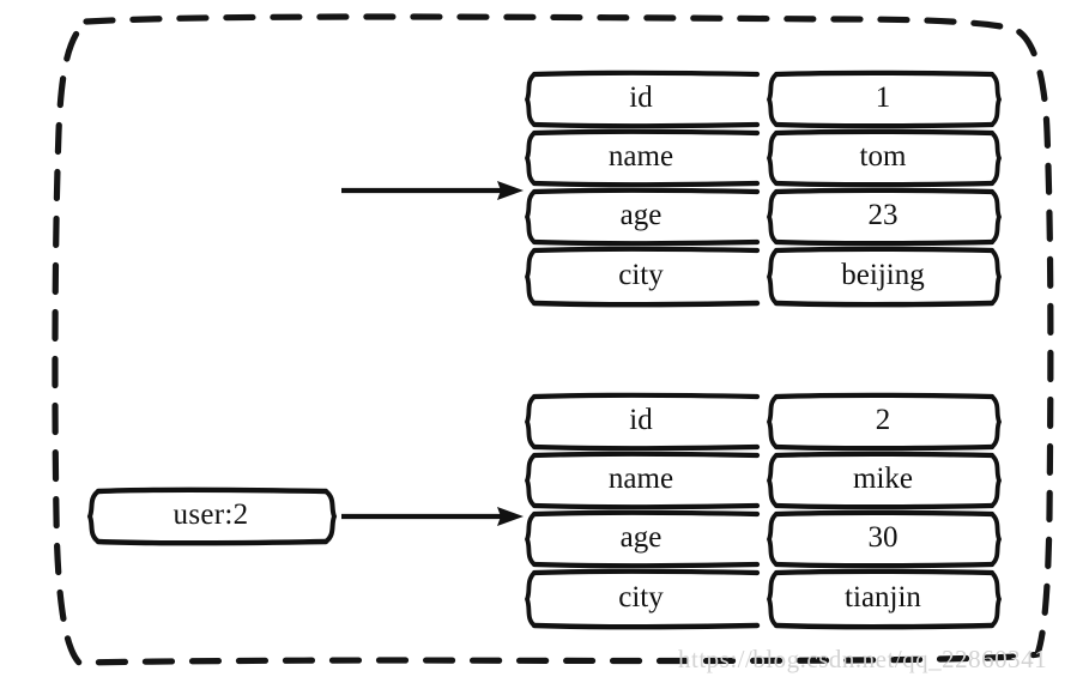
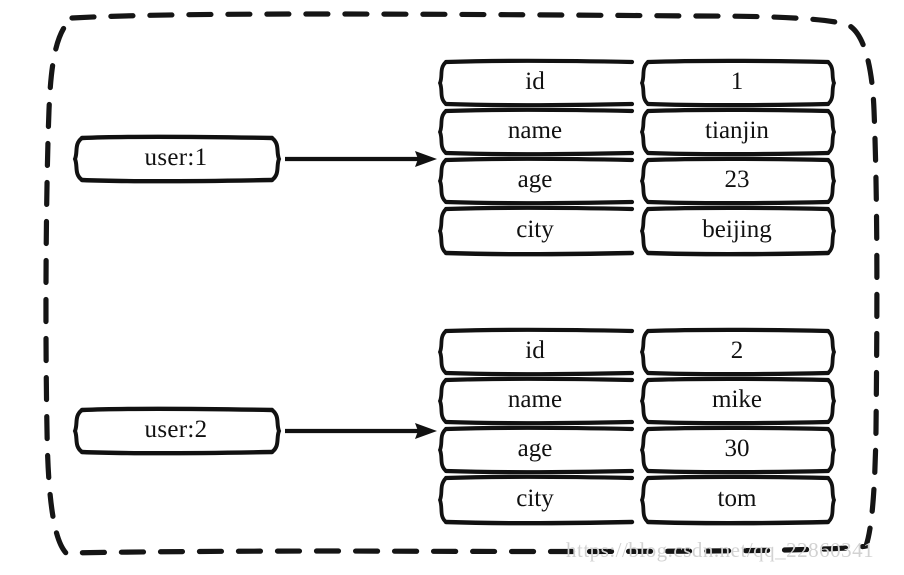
+ user:1
  id
  1
  name
- tom
+ tianjin
  age
  23
  city
  beijing
  user:2
  id
  2
  name
  mike
  age
  30
  city
- tianjin
+ tom
  https://blog.csdn.net/qq_22860341
